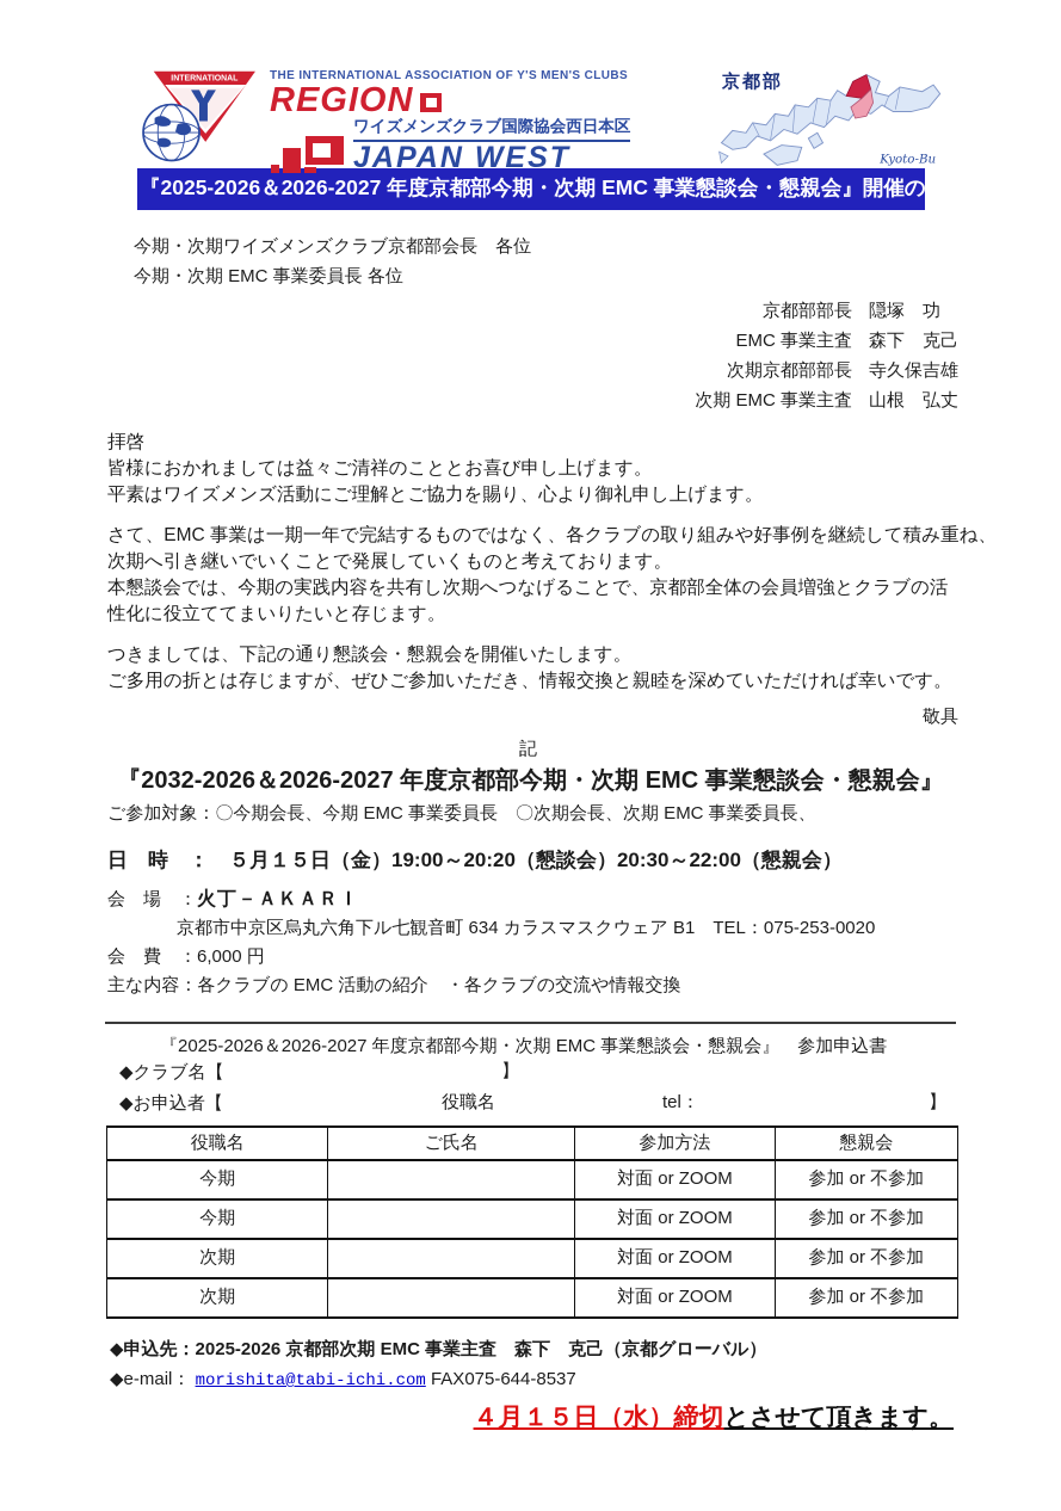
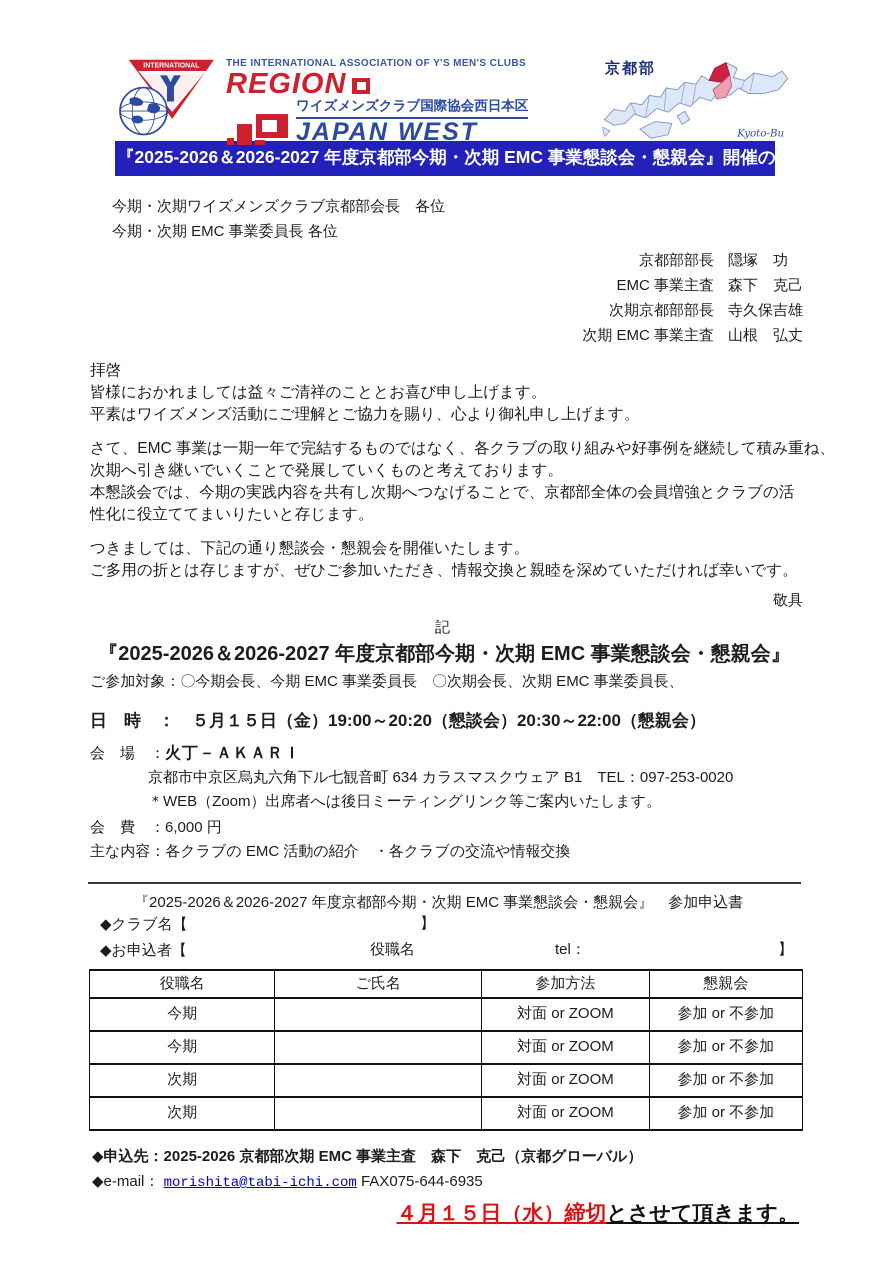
  THE INTERNATIONAL ASSOCIATION OF Y'S MEN'S CLUBS
  REGION
  ワイズメンズクラブ国際協会西日本区
  JAPAN WEST
  Kyoto-Bu
  京都部
  『2025-2026＆2026-2027 年度京都部今期・次期 EMC 事業懇談会・懇親会』開催の
  今期・次期ワイズメンズクラブ京都部会長 各位
  今期・次期 EMC 事業委員長 各位
  京都部部長
  隠塚 功
  EMC 事業主査
  森下 克己
  次期京都部部長
  寺久保吉雄
  次期 EMC 事業主査
  山根 弘丈
  拝啓
  皆様におかれましては益々ご清祥のこととお喜び申し上げます。
  平素はワイズメンズ活動にご理解とご協力を賜り、心より御礼申し上げます。
  さて、EMC 事業は一期一年で完結するものではなく、各クラブの取り組みや好事例を継続して積み重ね、
  次期へ引き継いでいくことで発展していくものと考えております。
  本懇談会では、今期の実践内容を共有し次期へつなげることで、京都部全体の会員増強とクラブの活
  性化に役立ててまいりたいと存じます。
  つきましては、下記の通り懇談会・懇親会を開催いたします。
  ご多用の折とは存じますが、ぜひご参加いただき、情報交換と親睦を深めていただければ幸いです。
  敬具
  記
- 『2032-2026＆2026-2027 年度京都部今期・次期 EMC 事業懇談会・懇親会』
+ 『2025-2026＆2026-2027 年度京都部今期・次期 EMC 事業懇談会・懇親会』
  ご参加対象：〇今期会長、今期 EMC 事業委員長 〇次期会長、次期 EMC 事業委員長、
  日 時 ： ５月１５日（金）19:00～20:20（懇談会）20:30～22:00（懇親会）
  会 場 ：火丁－ＡＫＡＲＩ
- 京都市中京区烏丸六角下ル七観音町 634 カラスマスクウェア B1 TEL：075-253-0020
+ 京都市中京区烏丸六角下ル七観音町 634 カラスマスクウェア B1 TEL：097-253-0020
+ ＊WEB（Zoom）出席者へは後日ミーティングリンク等ご案内いたします。
  会 費 ：6,000 円
  主な内容：各クラブの EMC 活動の紹介 ・各クラブの交流や情報交換
  『2025-2026＆2026-2027 年度京都部今期・次期 EMC 事業懇談会・懇親会』 参加申込書
  ◆クラブ名【
  】
  ◆お申込者【
  役職名
  tel：
  】
  役職名	ご氏名	参加方法	懇親会
  今期		対面 or ZOOM	参加 or 不参加
  今期		対面 or ZOOM	参加 or 不参加
  次期		対面 or ZOOM	参加 or 不参加
  次期		対面 or ZOOM	参加 or 不参加
  ◆申込先：2025-2026 京都部次期 EMC 事業主査 森下 克己（京都グローバル）
- ◆e-mail： morishita@tabi-ichi.com FAX075-644-8537
+ ◆e-mail： morishita@tabi-ichi.com FAX075-644-6935
  ４月１５日（水）締切とさせて頂きます。
